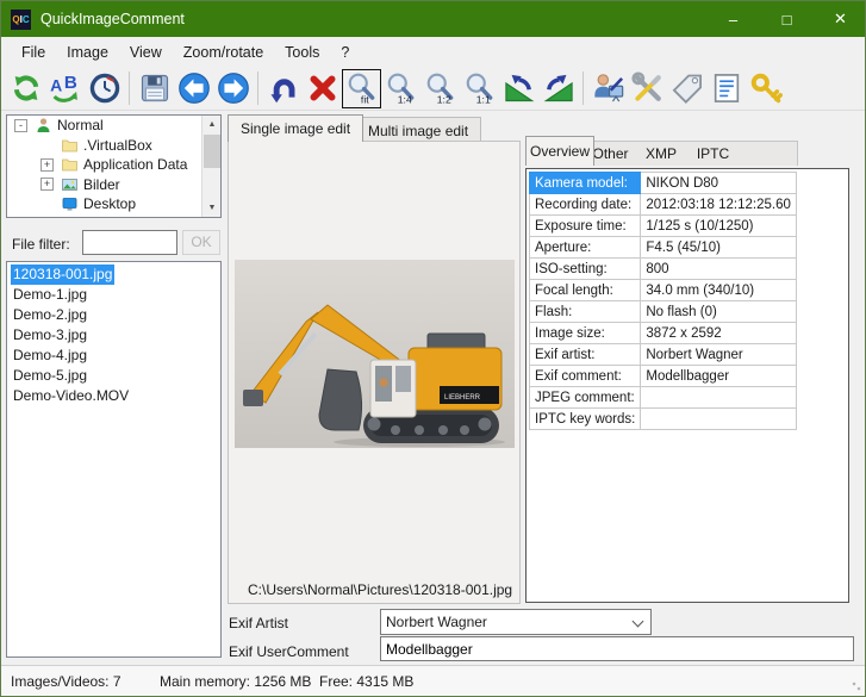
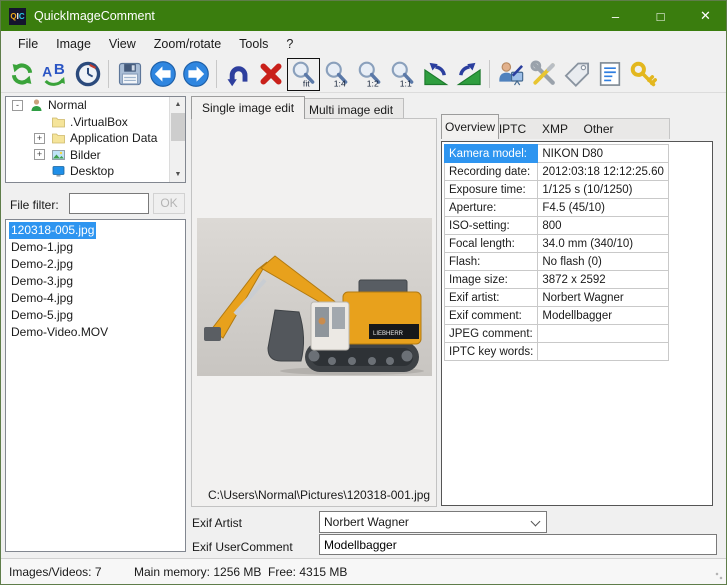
  Q
  I
  C
  QuickImageComment
  –
  □
  ✕
  File
  Image
  View
  Zoom/rotate
  Tools
  ?
  A
  B
  fit
  1:4
  1:2
  1:1
  -
  Normal
  .VirtualBox
  +
  Application Data
  +
  Bilder
  Desktop
  File filter:
  OK
- 120318-001.jpg
+ 120318-005.jpg
  Demo-1.jpg
  Demo-2.jpg
  Demo-3.jpg
  Demo-4.jpg
  Demo-5.jpg
  Demo-Video.MOV
  Single image edit
  Multi image edit
  C:\Users\Normal\Pictures\120318-001.jpg
  Exif Artist
  Norbert Wagner
  Exif UserComment
  Modellbagger
  Overview
- Other
+ IPTC
  XMP
- IPTC
+ Other
  Kamera model:	NIKON D80
  Recording date:	2012:03:18 12:12:25.60
  Exposure time:	1/125 s (10/1250)
  Aperture:	F4.5 (45/10)
  ISO-setting:	800
  Focal length:	34.0 mm (340/10)
  Flash:	No flash (0)
  Image size:	3872 x 2592
  Exif artist:	Norbert Wagner
  Exif comment:	Modellbagger
  JPEG comment:
  IPTC key words:
  Images/Videos: 7
  Main memory: 1256 MB
  Free: 4315 MB
